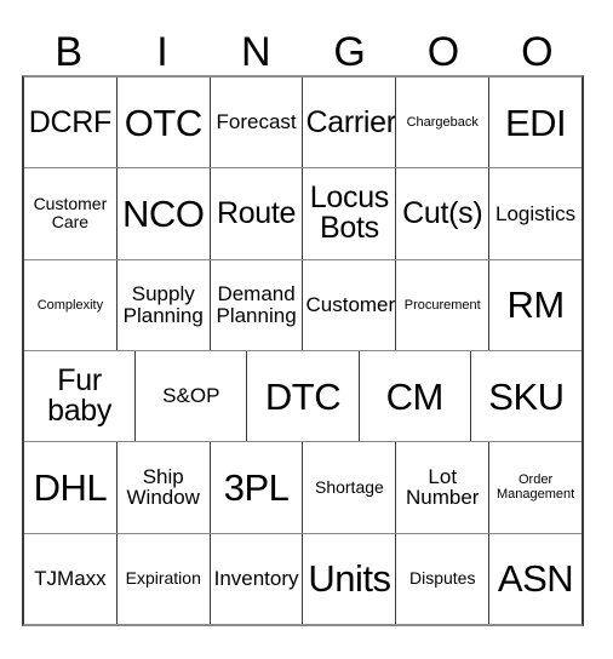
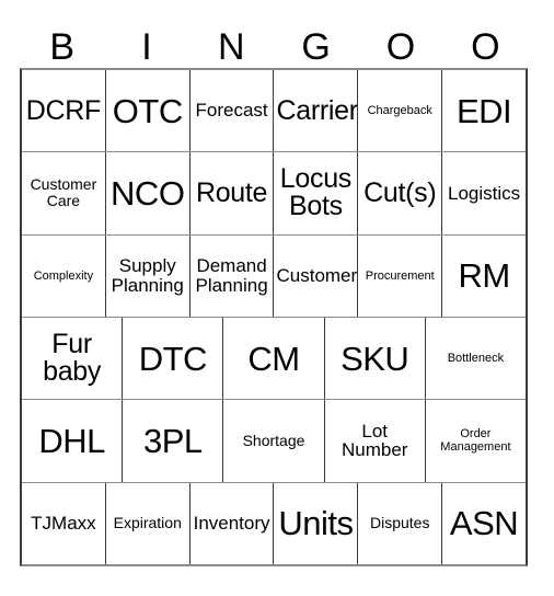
  B
  I
  N
  G
  O
  O
  DCRF
  OTC
  Forecast
  Carrier
  Chargeback
  EDI
  Customer
  Care
  NCO
  Route
  Locus
  Bots
  Cut(s)
  Logistics
  Complexity
  Supply
  Planning
  Demand
  Planning
  Customer
  Procurement
  RM
  Fur
  baby
- S&OP
  DTC
  CM
  SKU
+ Bottleneck
  DHL
- Ship
- Window
  3PL
  Shortage
  Lot
  Number
  Order
  Management
  TJMaxx
  Expiration
  Inventory
  Units
  Disputes
  ASN
